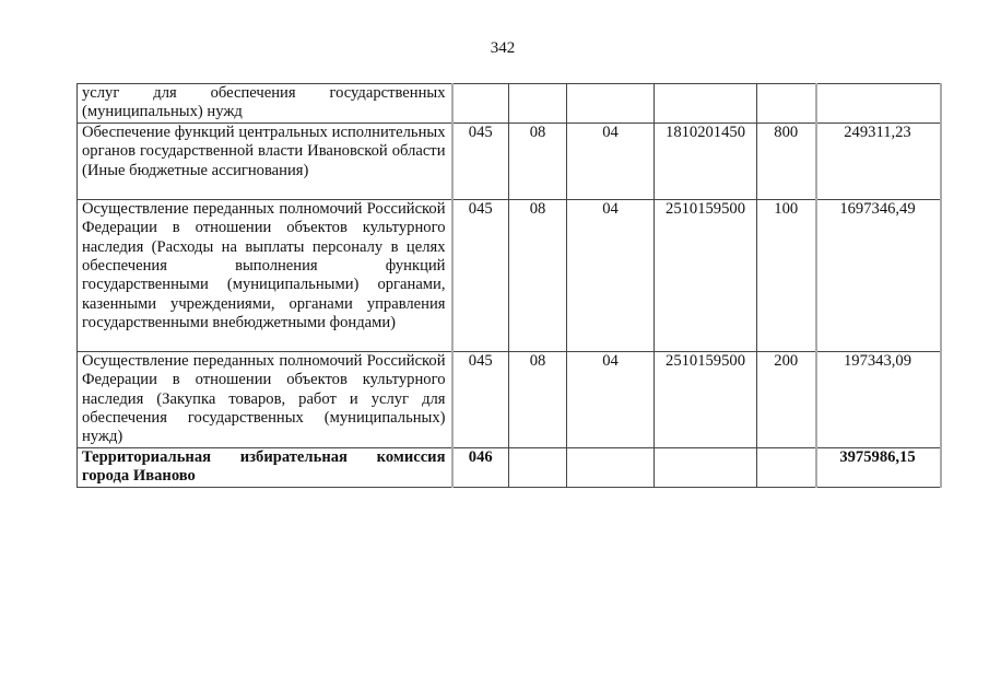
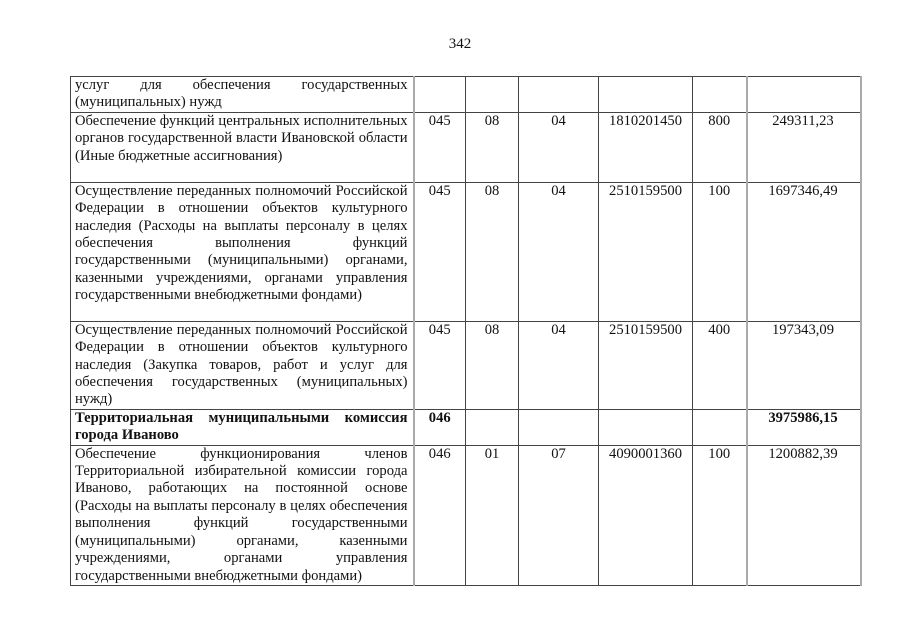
  342
  услуг для обеспечения государственных (муниципальных) нужд
  Обеспечение функций центральных исполнительных органов государственной власти Ивановской области (Иные бюджетные ассигнования)	045	08	04	1810201450	800	249311,23
  Осуществление переданных полномочий Российской Федерации в отношении объектов культурного наследия (Расходы на выплаты персоналу в целях обеспечения выполнения функций государственными (муниципальными) органами, казенными учреждениями, органами управления государственными внебюджетными фондами)	045	08	04	2510159500	100	1697346,49
- Осуществление переданных полномочий Российской Федерации в отношении объектов культурного наследия (Закупка товаров, работ и услуг для обеспечения государственных (муниципальных) нужд)	045	08	04	2510159500	200	197343,09
+ Осуществление переданных полномочий Российской Федерации в отношении объектов культурного наследия (Закупка товаров, работ и услуг для обеспечения государственных (муниципальных) нужд)	045	08	04	2510159500	400	197343,09
- Территориальная избирательная комиссия города Иваново	046					3975986,15
+ Территориальная муниципальными комиссия города Иваново	046					3975986,15
+ Обеспечение функционирования членов Территориальной избирательной комиссии города Иваново, работающих на постоянной основе (Расходы на выплаты персоналу в целях обеспечения выполнения функций государственными (муниципальными) органами, казенными учреждениями, органами управления государственными внебюджетными фондами)	046	01	07	4090001360	100	1200882,39
